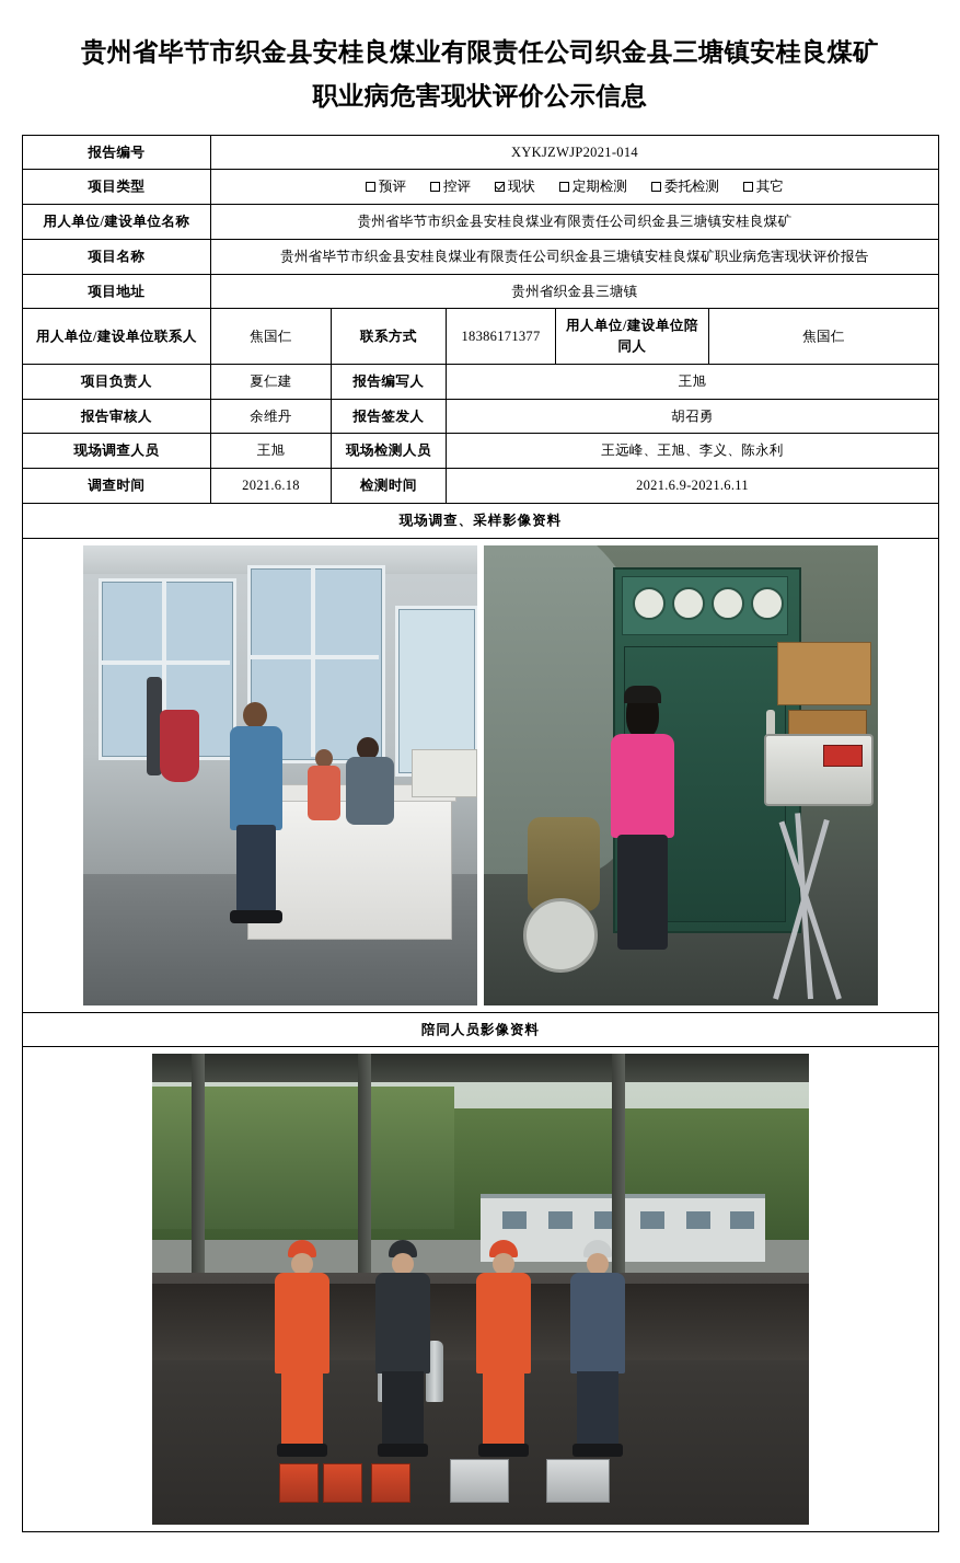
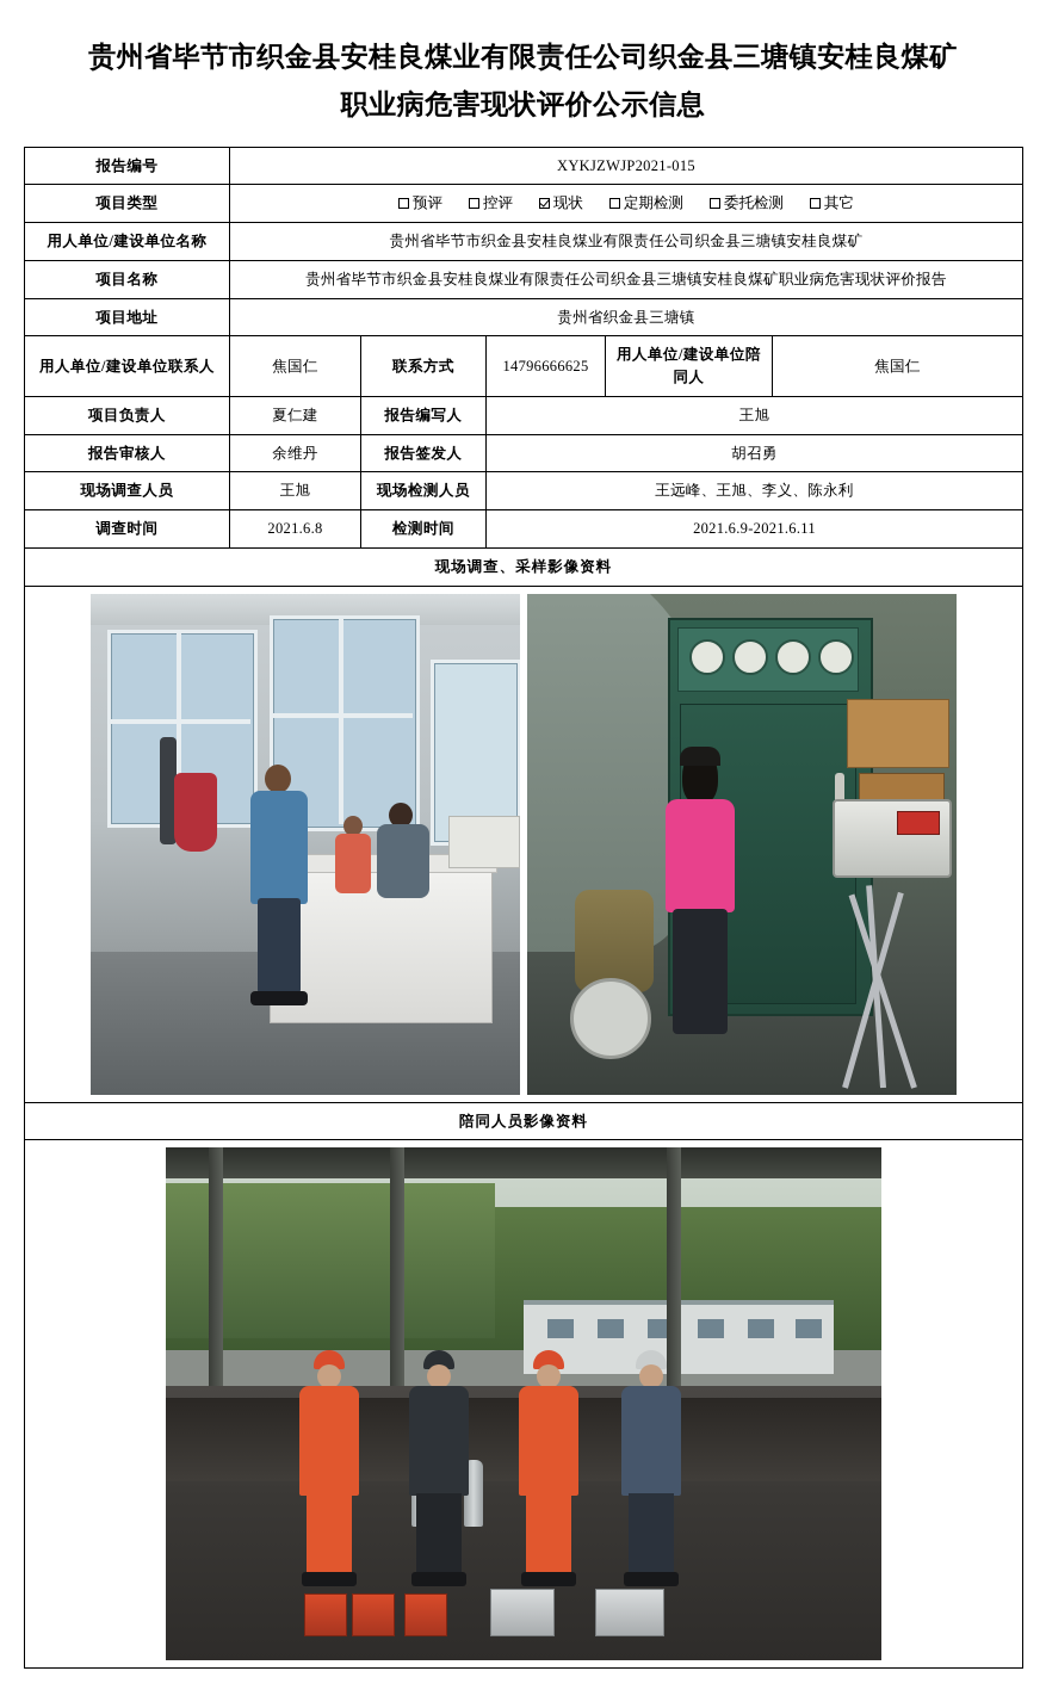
  贵州省毕节市织金县安桂良煤业有限责任公司织金县三塘镇安桂良煤矿
  职业病危害现状评价公示信息
- 报告编号	XYKJZWJP2021-014
+ 报告编号	XYKJZWJP2021-015
  项目类型	预评 控评 现状 定期检测 委托检测 其它
  用人单位/建设单位名称	贵州省毕节市织金县安桂良煤业有限责任公司织金县三塘镇安桂良煤矿
  项目名称	贵州省毕节市织金县安桂良煤业有限责任公司织金县三塘镇安桂良煤矿职业病危害现状评价报告
  项目地址	贵州省织金县三塘镇
- 用人单位/建设单位联系人	焦国仁	联系方式	18386171377	用人单位/建设单位陪同人	焦国仁
+ 用人单位/建设单位联系人	焦国仁	联系方式	14796666625	用人单位/建设单位陪同人	焦国仁
  项目负责人	夏仁建	报告编写人	王旭
  报告审核人	余维丹	报告签发人	胡召勇
  现场调查人员	王旭	现场检测人员	王远峰、王旭、李义、陈永利
- 调查时间	2021.6.18	检测时间	2021.6.9-2021.6.11
+ 调查时间	2021.6.8	检测时间	2021.6.9-2021.6.11
  现场调查、采样影像资料
  陪同人员影像资料
